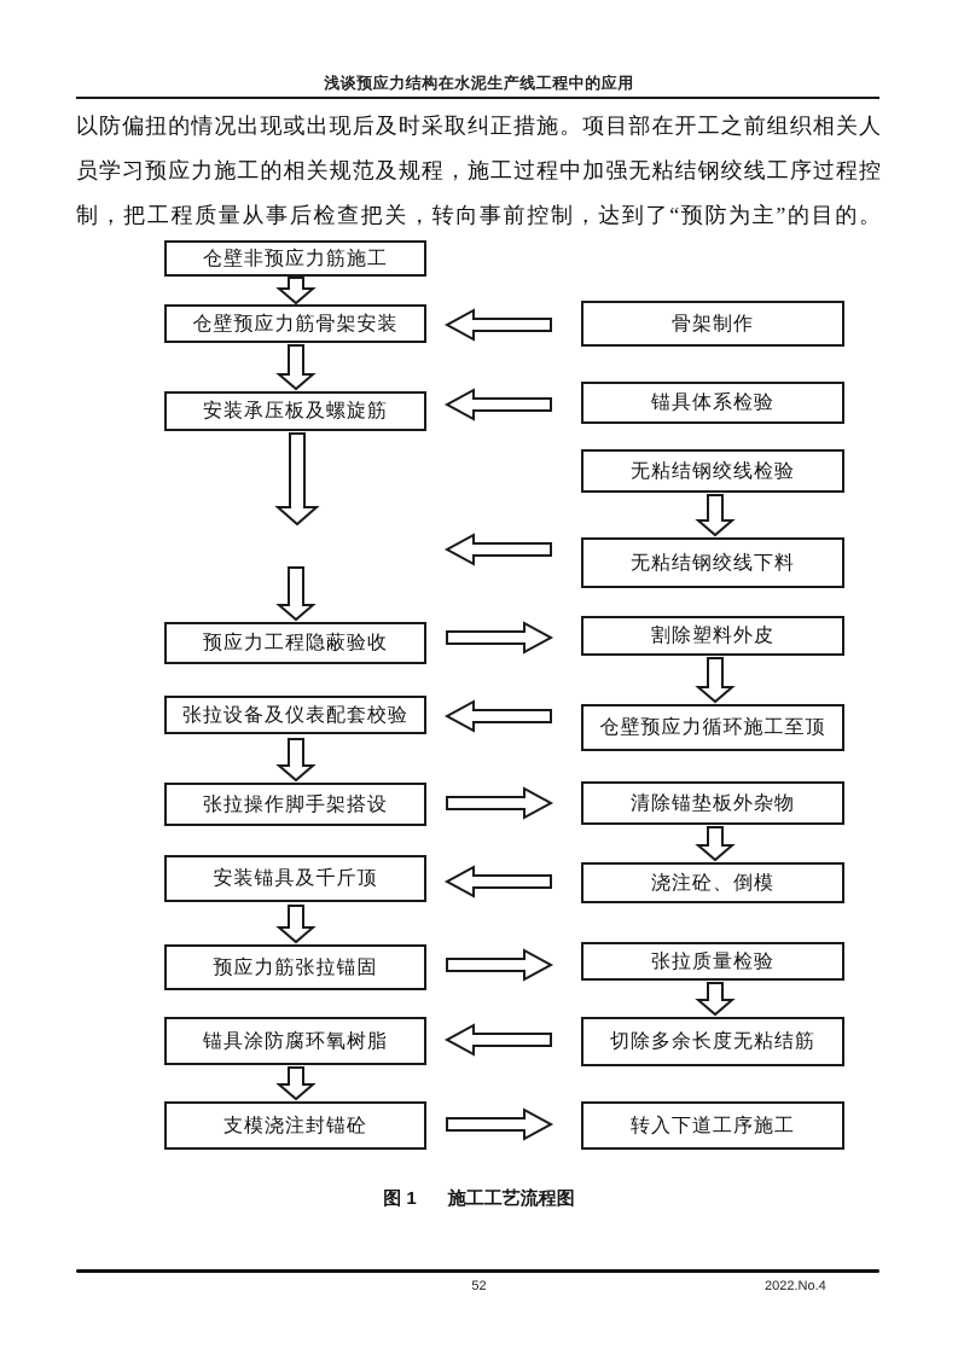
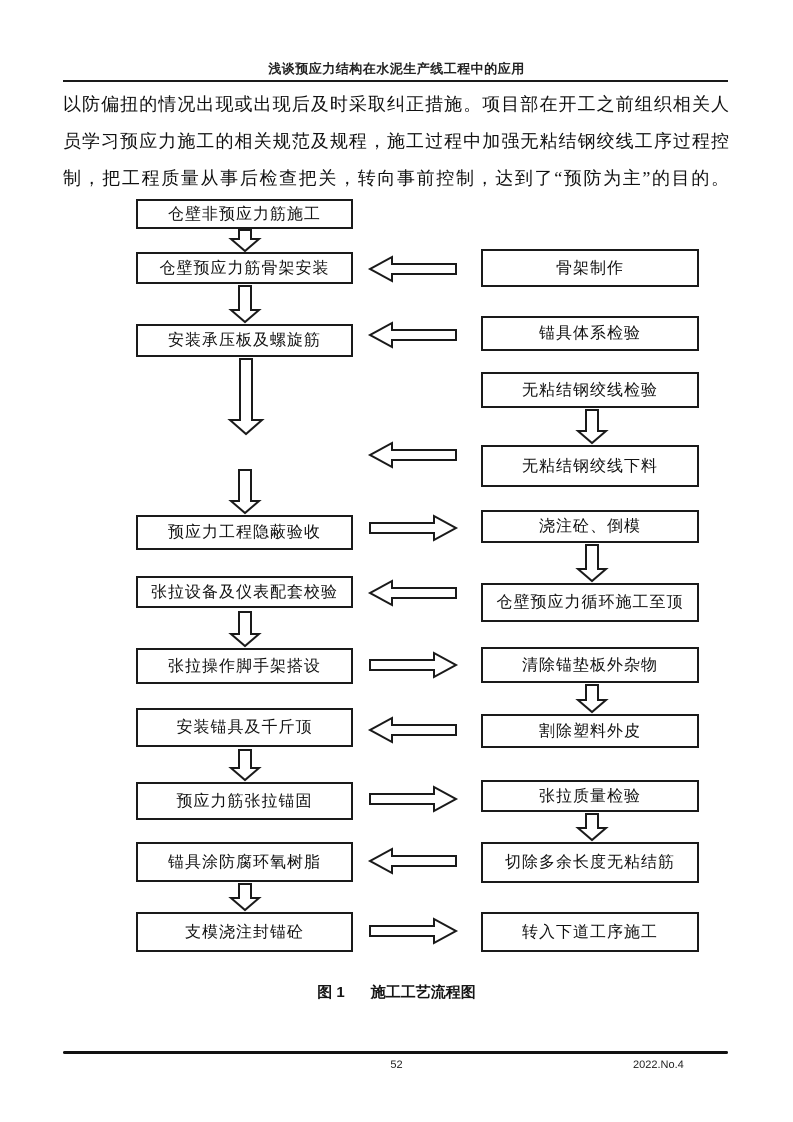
  浅谈预应力结构在水泥生产线工程中的应用
  以防偏扭的情况出现或出现后及时采取纠正措施。项目部在开工之前组织相关人
  员学习预应力施工的相关规范及规程，施工过程中加强无粘结钢绞线工序过程控
  制，把工程质量从事后检查把关，转向事前控制，达到了“预防为主”的目的。
  仓壁非预应力筋施工
  仓壁预应力筋骨架安装
  安装承压板及螺旋筋
  预应力工程隐蔽验收
  张拉设备及仪表配套校验
  张拉操作脚手架搭设
  安装锚具及千斤顶
  预应力筋张拉锚固
  锚具涂防腐环氧树脂
  支模浇注封锚砼
  骨架制作
  锚具体系检验
  无粘结钢绞线检验
  无粘结钢绞线下料
- 割除塑料外皮
+ 浇注砼、倒模
  仓壁预应力循环施工至顶
  清除锚垫板外杂物
- 浇注砼、倒模
+ 割除塑料外皮
  张拉质量检验
  切除多余长度无粘结筋
  转入下道工序施工
  图 1 施工工艺流程图
  52
  2022.No.4
